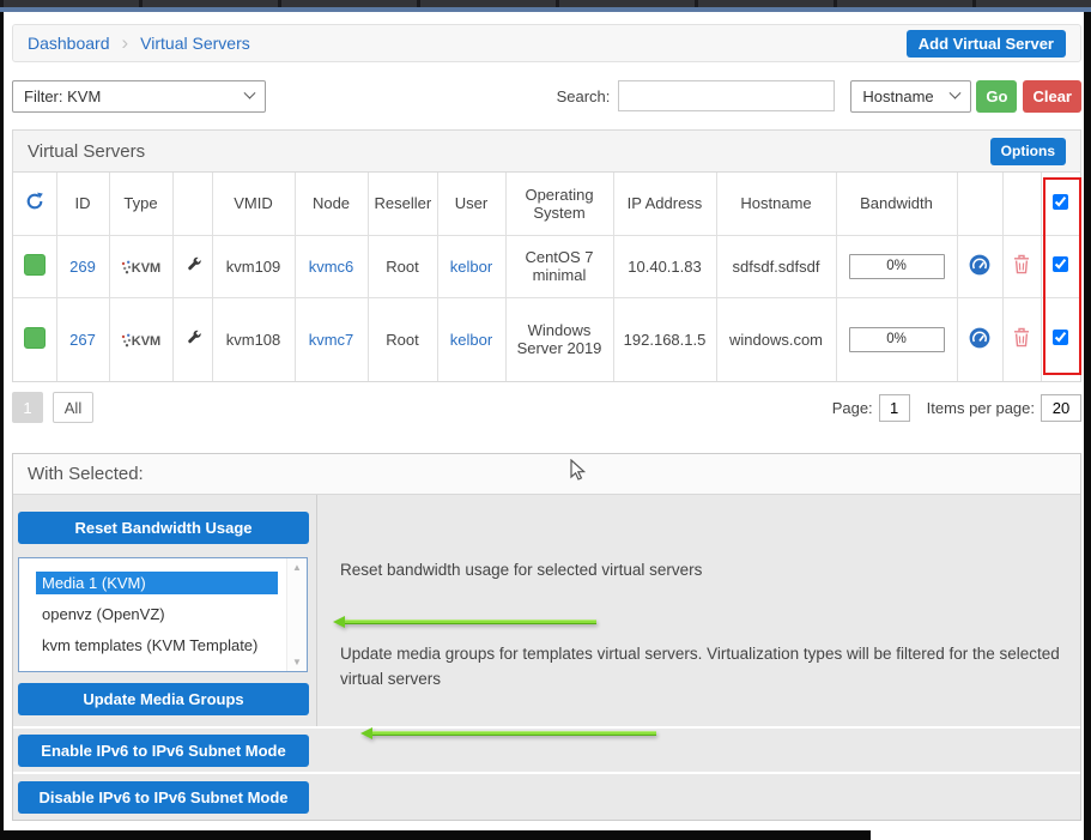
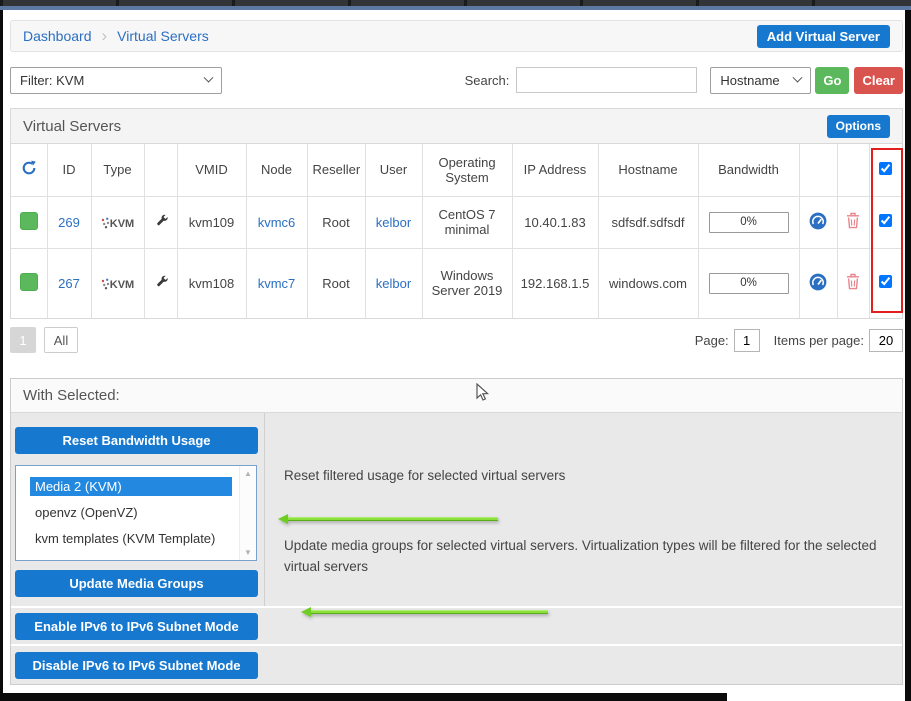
  Dashboard
  ›
  Virtual Servers
  Add Virtual Server
  Filter: KVM
  Search:
  Hostname
  Go
  Clear
  Virtual Servers
  Options
  	ID	Type		VMID	Node	Reseller	User	Operating System	IP Address	Hostname	Bandwidth
  	269	KVM		kvm109	kvmc6	Root	kelbor	CentOS 7 minimal	10.40.1.83	sdfsdf.sdfsdf	0%
  	267	KVM		kvm108	kvmc7	Root	kelbor	Windows Server 2019	192.168.1.5	windows.com	0%
  1
  All
  Page:
  1
  Items per page:
  20
  With Selected:
  Reset Bandwidth Usage
- Media 1 (KVM)
+ Media 2 (KVM)
  openvz (OpenVZ)
  kvm templates (KVM Template)
  ▲
  ▼
  Update Media Groups
- Reset bandwidth usage for selected virtual servers
+ Reset filtered usage for selected virtual servers
- Update media groups for templates virtual servers. Virtualization types will be filtered for the selected virtual servers
+ Update media groups for selected virtual servers. Virtualization types will be filtered for the selected virtual servers
  Enable IPv6 to IPv6 Subnet Mode
  Disable IPv6 to IPv6 Subnet Mode
